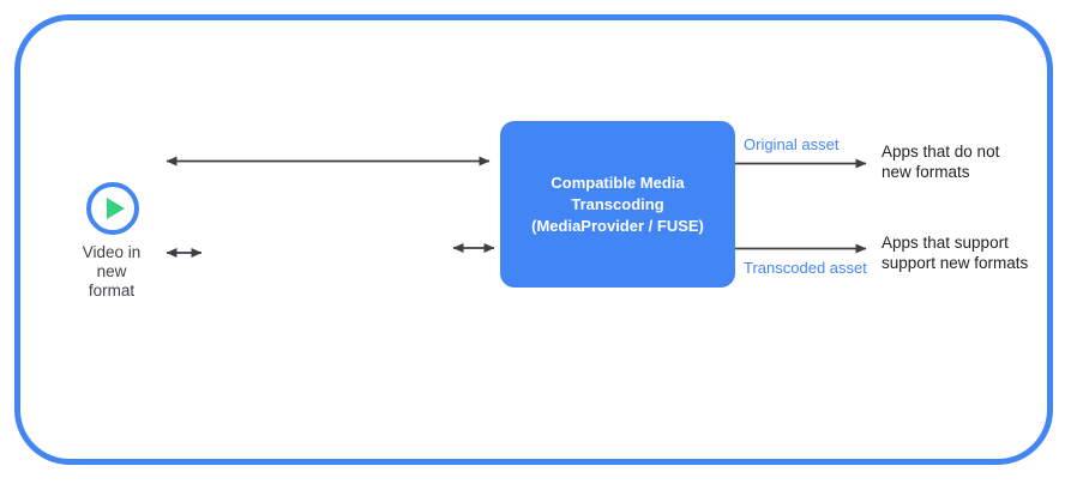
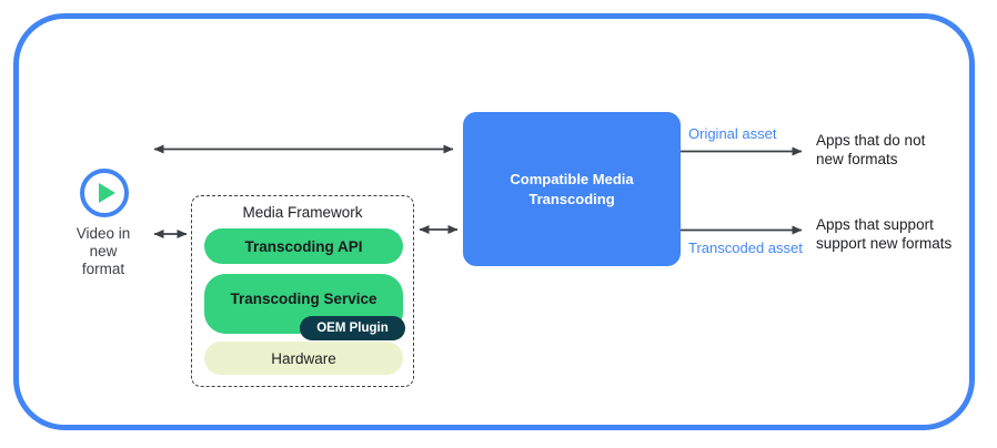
  Video in
  new
  format
+ Media Framework
+ Transcoding API
+ Transcoding Service
+ OEM Plugin
+ Hardware
  Compatible Media
  Transcoding
- (MediaProvider / FUSE)
  Original asset
  Transcoded asset
  Apps that do not
  new formats
  Apps that support
  support new formats
